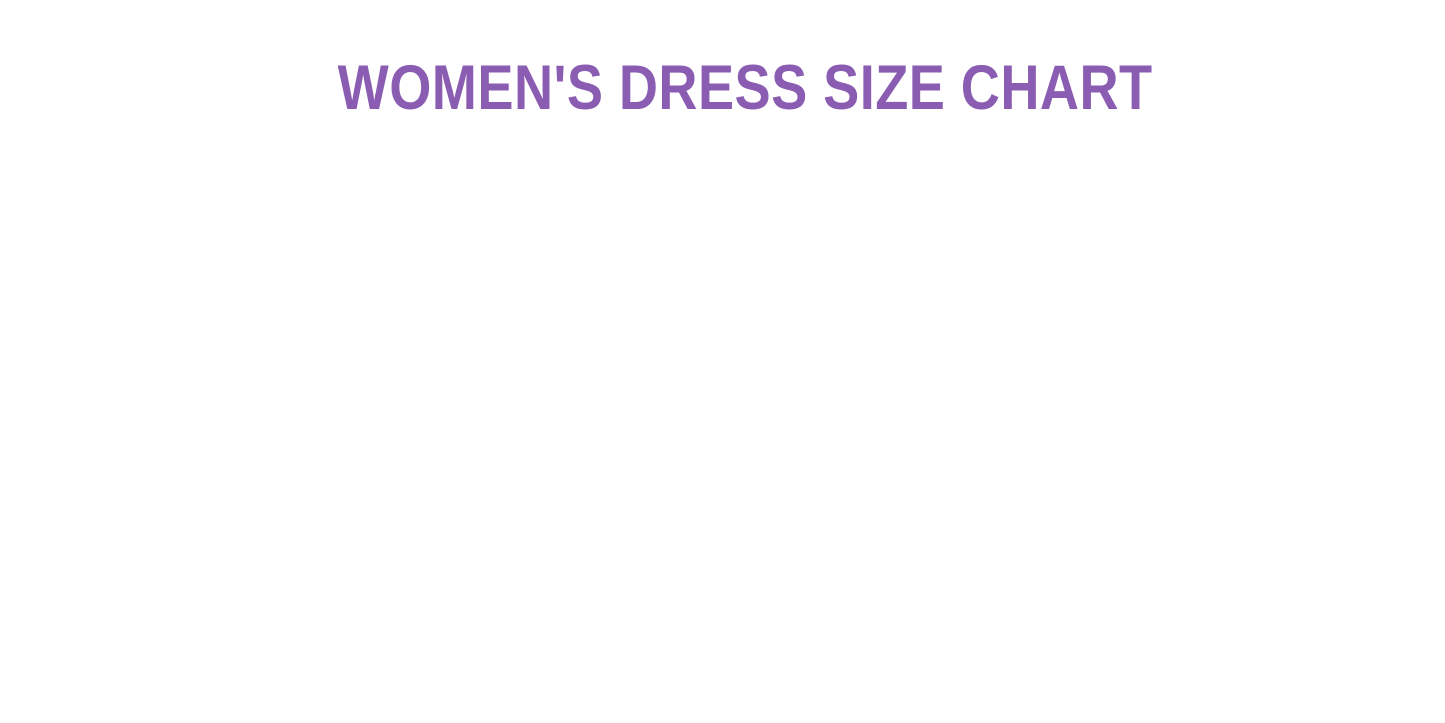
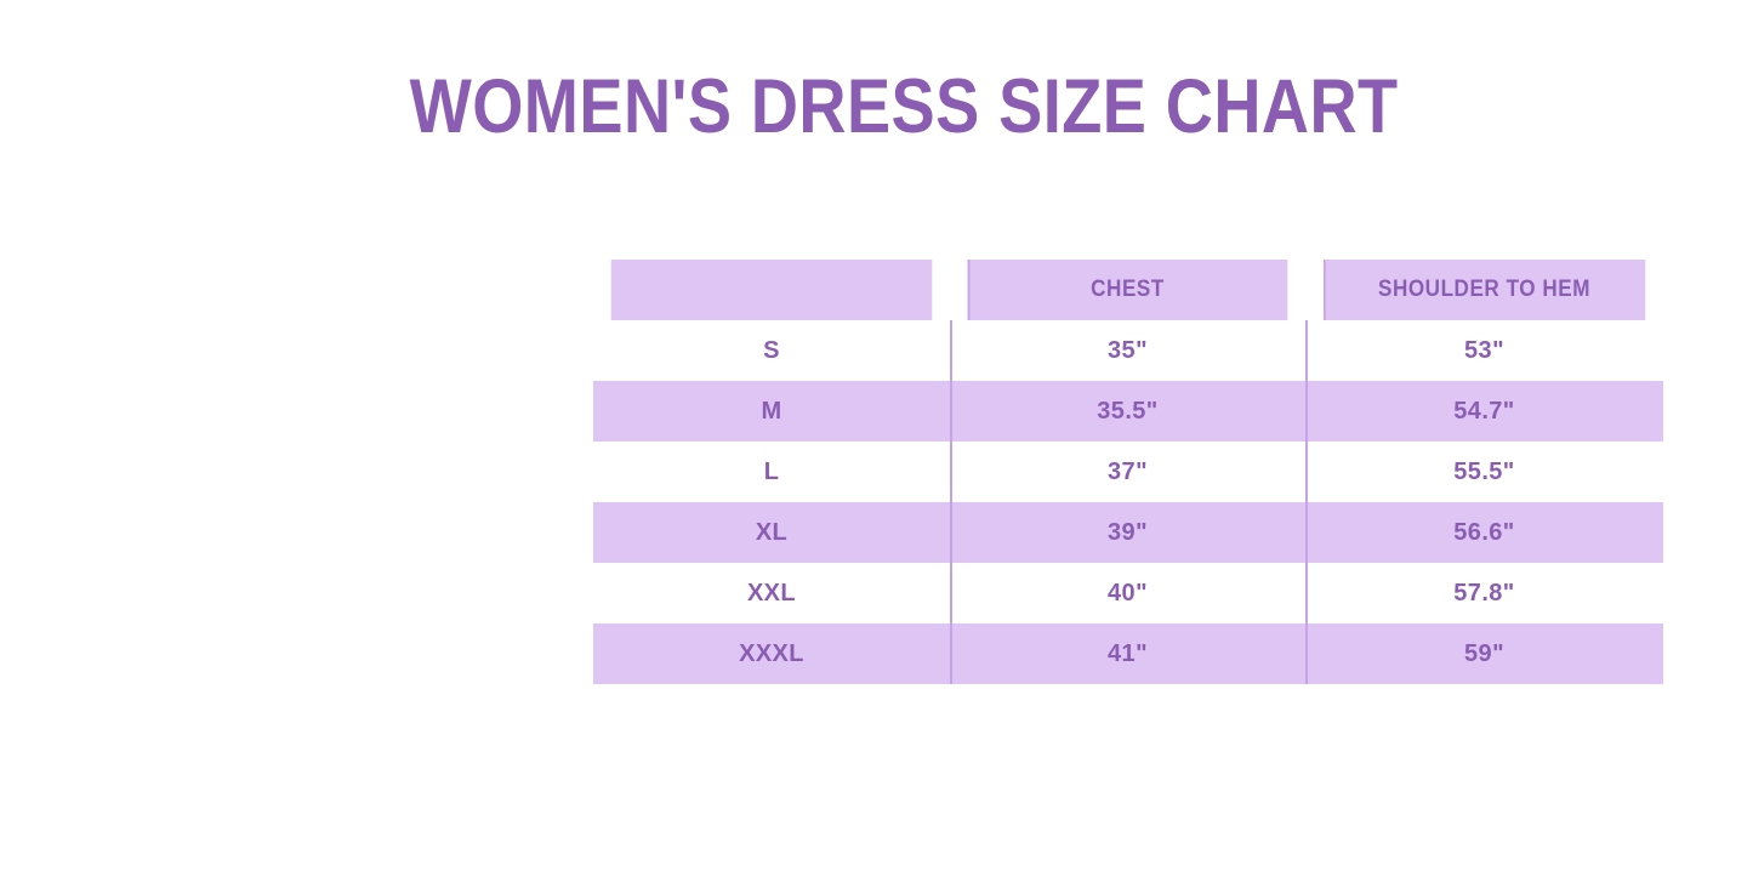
  WOMEN'S DRESS SIZE CHART
+ 	CHEST	SHOULDER TO HEM
+ S	35"	53"
+ M	35.5"	54.7"
+ L	37"	55.5"
+ XL	39"	56.6"
+ XXL	40"	57.8"
+ XXXL	41"	59"
